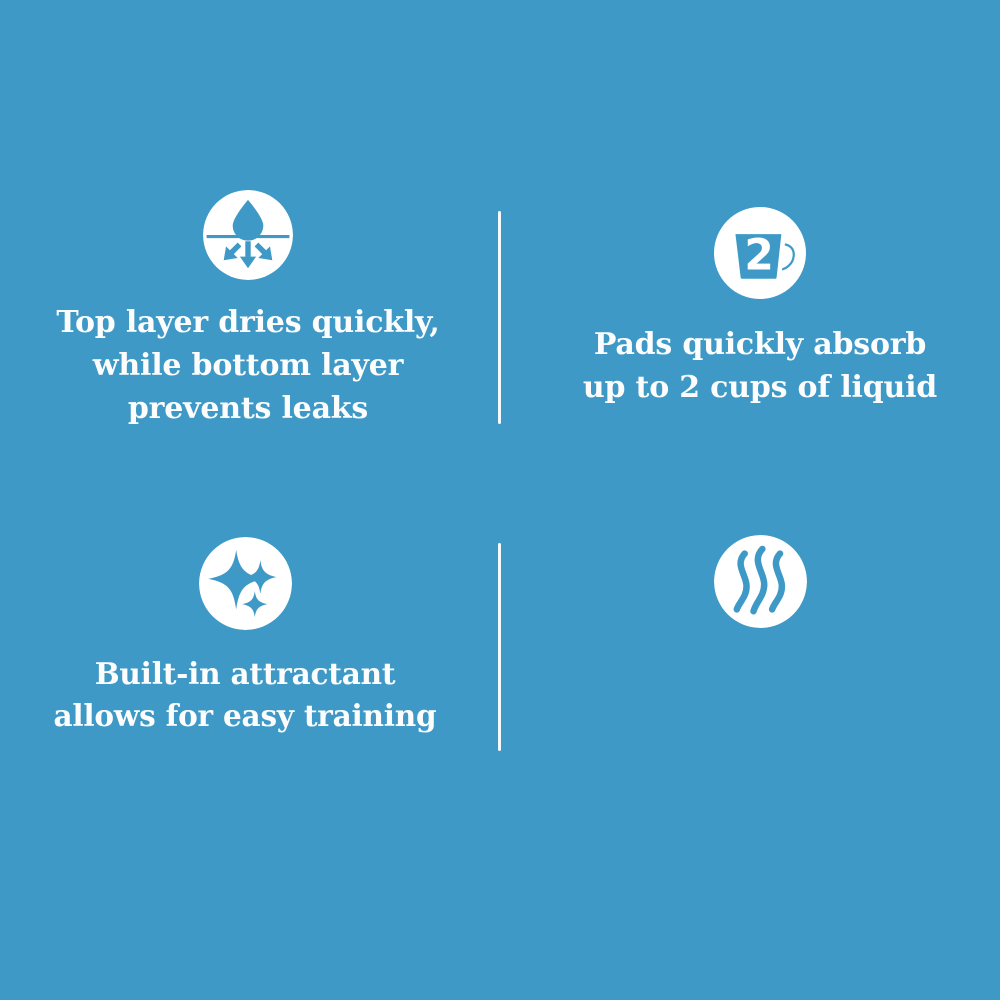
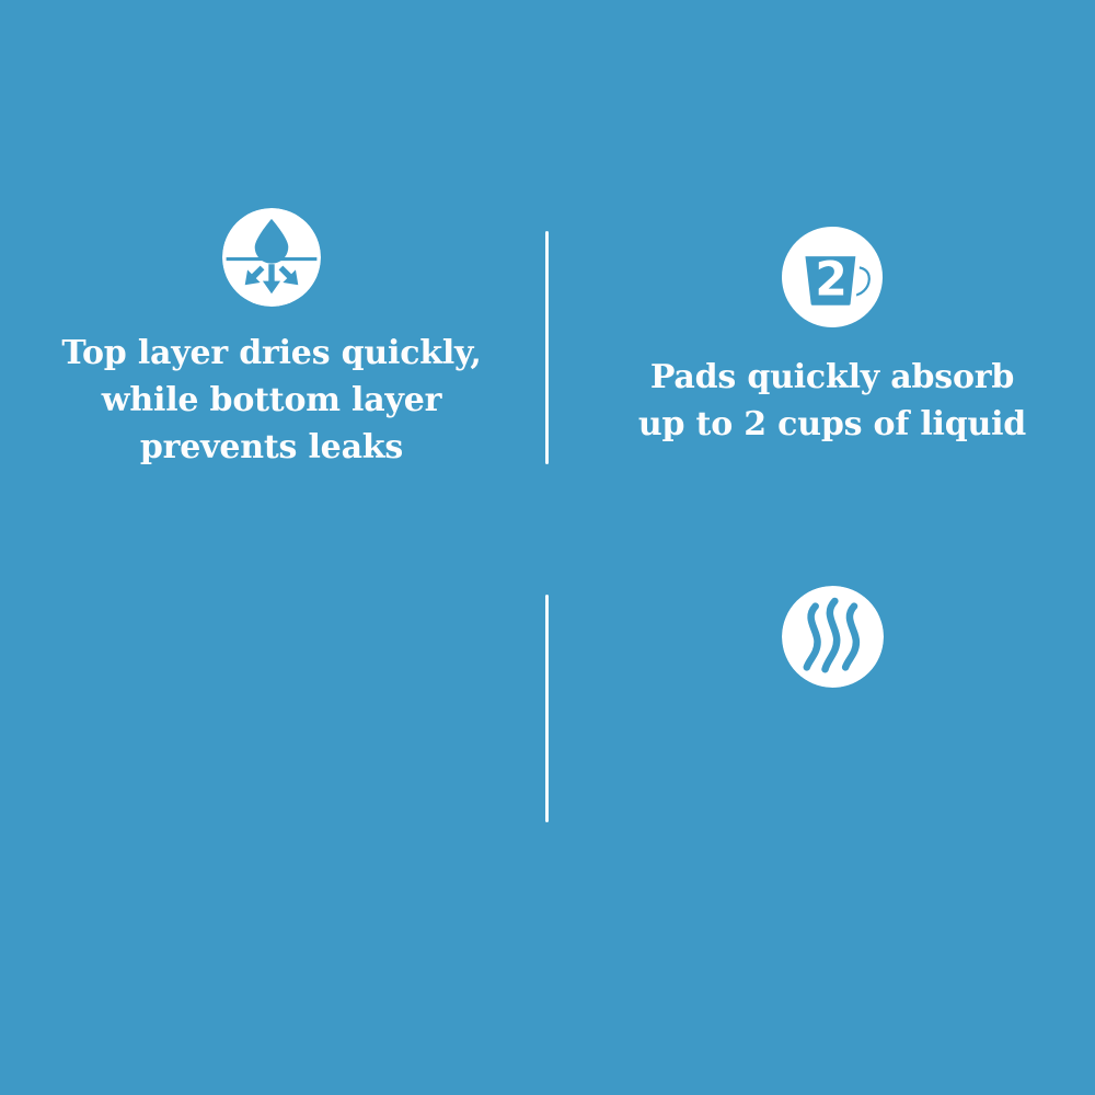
  Top layer dries quickly,
  while bottom layer
  prevents leaks
  2
  Pads quickly absorb
  up to 2 cups of liquid
- Built-in attractant
- allows for easy training
